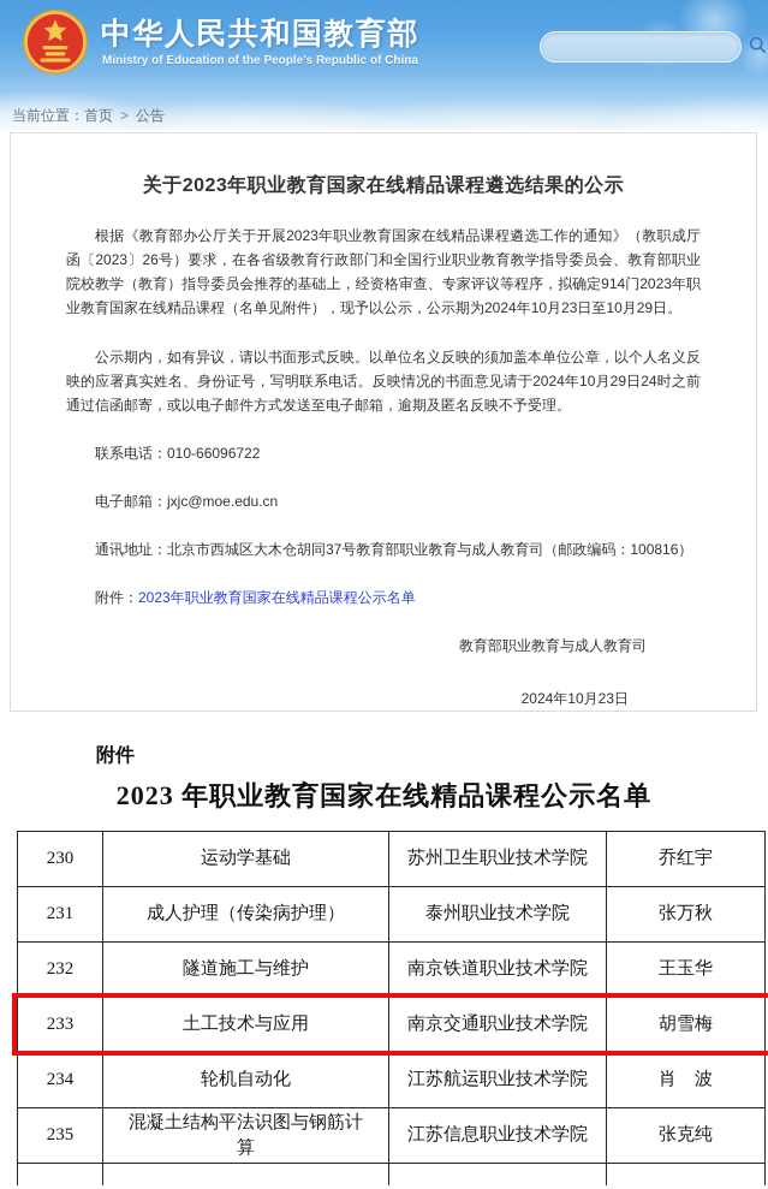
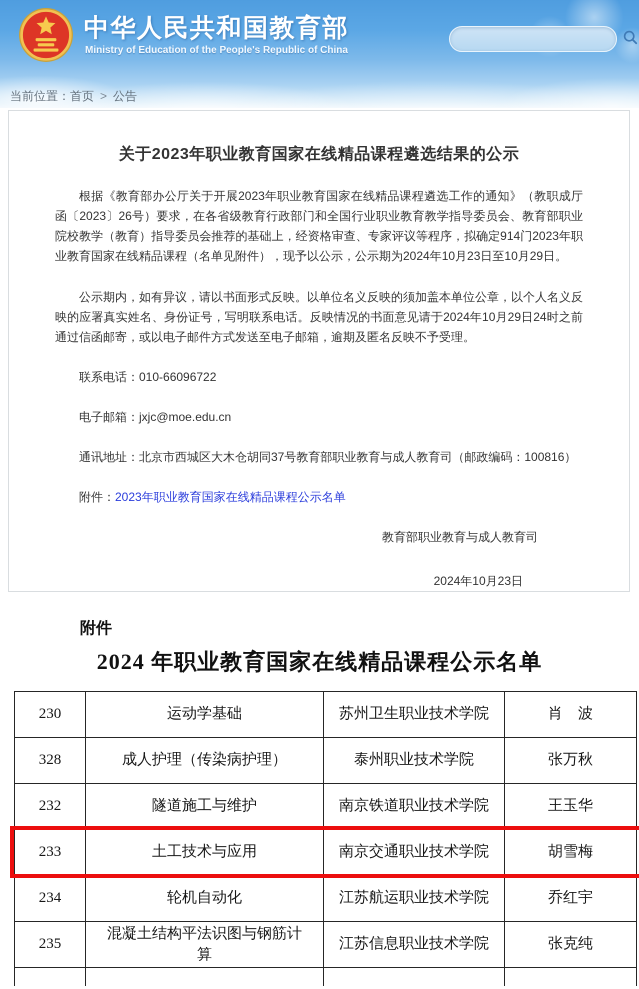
  中华人民共和国教育部
  Ministry of Education of the People's Republic of China
  当前位置：首页 > 公告
  关于2023年职业教育国家在线精品课程遴选结果的公示
  根据《教育部办公厅关于开展2023年职业教育国家在线精品课程遴选工作的通知》（教职成厅函〔2023〕26号）要求，在各省级教育行政部门和全国行业职业教育教学指导委员会、教育部职业院校教学（教育）指导委员会推荐的基础上，经资格审查、专家评议等程序，拟确定914门2023年职业教育国家在线精品课程（名单见附件），现予以公示，公示期为2024年10月23日至10月29日。
  公示期内，如有异议，请以书面形式反映。以单位名义反映的须加盖本单位公章，以个人名义反映的应署真实姓名、身份证号，写明联系电话。反映情况的书面意见请于2024年10月29日24时之前通过信函邮寄，或以电子邮件方式发送至电子邮箱，逾期及匿名反映不予受理。
  联系电话：010-66096722
  电子邮箱：jxjc@moe.edu.cn
  通讯地址：北京市西城区大木仓胡同37号教育部职业教育与成人教育司（邮政编码：100816）
  附件：2023年职业教育国家在线精品课程公示名单
  教育部职业教育与成人教育司
  2024年10月23日
  附件
- 2023 年职业教育国家在线精品课程公示名单
+ 2024 年职业教育国家在线精品课程公示名单
- 230	运动学基础	苏州卫生职业技术学院	乔红宇
+ 230	运动学基础	苏州卫生职业技术学院	肖 波
- 231	成人护理（传染病护理）	泰州职业技术学院	张万秋
+ 328	成人护理（传染病护理）	泰州职业技术学院	张万秋
  232	隧道施工与维护	南京铁道职业技术学院	王玉华
  233	土工技术与应用	南京交通职业技术学院	胡雪梅
- 234	轮机自动化	江苏航运职业技术学院	肖 波
+ 234	轮机自动化	江苏航运职业技术学院	乔红宇
  235	混凝土结构平法识图与钢筋计算	江苏信息职业技术学院	张克纯
